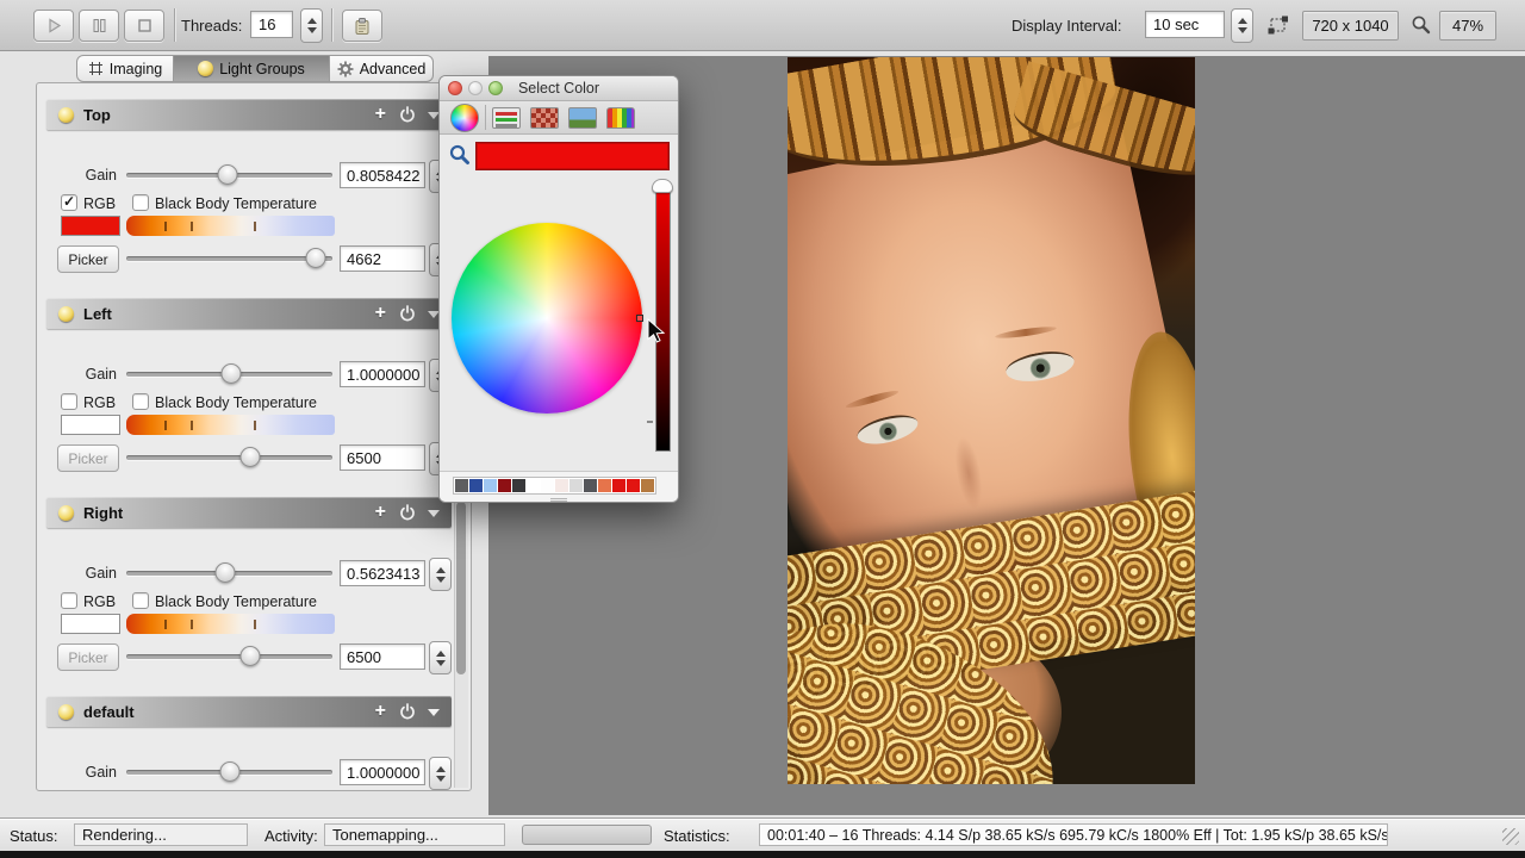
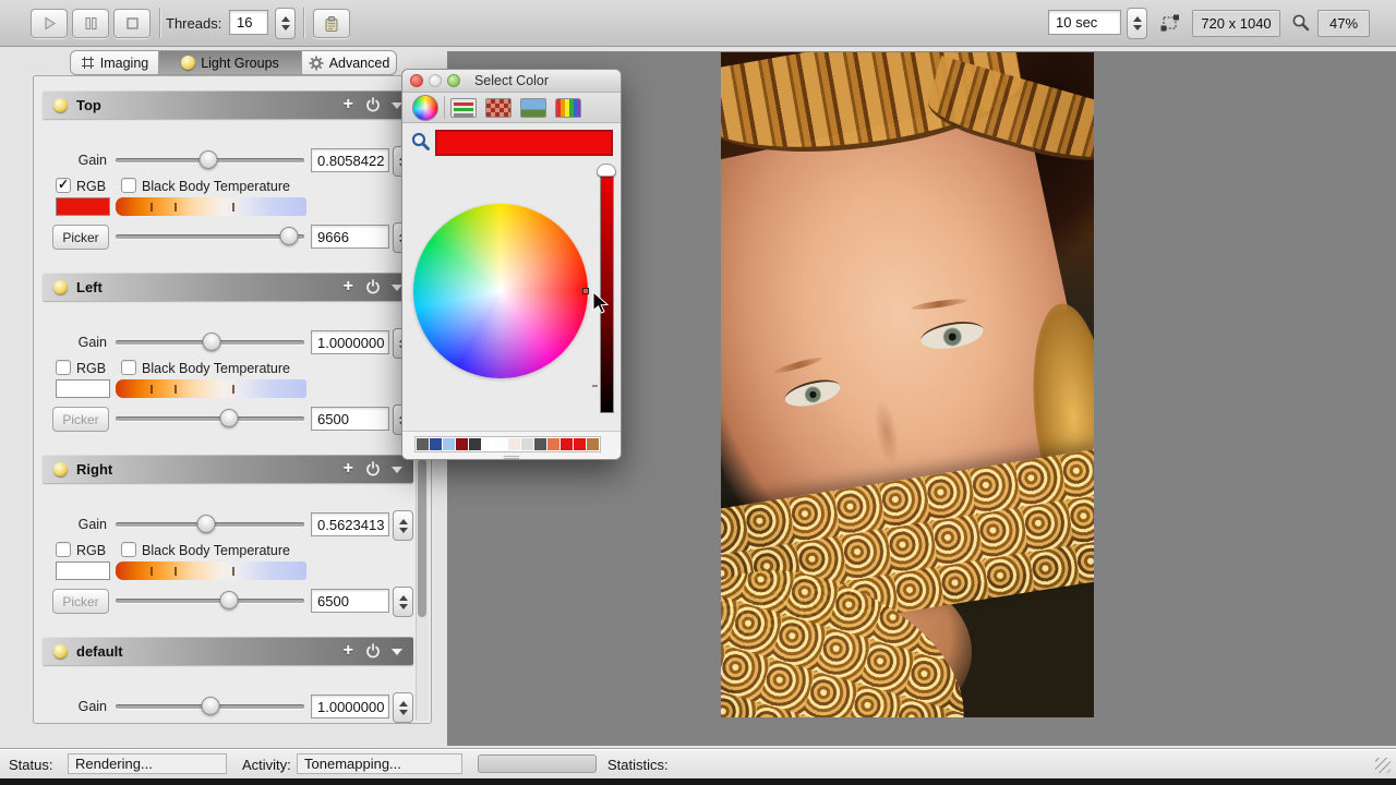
  Threads:
  16
- Display Interval:
  10 sec
  720 x 1040
  47%
  Imaging
  Light Groups
  Advanced
  Top
  +
  Gain
  0.8058422
  RGB
  Black Body Temperature
  Picker
- 4662
+ 9666
  Left
  +
  Gain
  1.0000000
  RGB
  Black Body Temperature
  Picker
  6500
  Right
  +
  Gain
  0.5623413
  RGB
  Black Body Temperature
  Picker
  6500
  default
  +
  Gain
  1.0000000
  Select Color
  Status:
  Rendering...
  Activity:
  Tonemapping...
  Statistics:
- 00:01:40 – 16 Threads: 4.14 S/p 38.65 kS/s 695.79 kC/s 1800% Eff | Tot: 1.95 kS/p 38.65 kS/s
